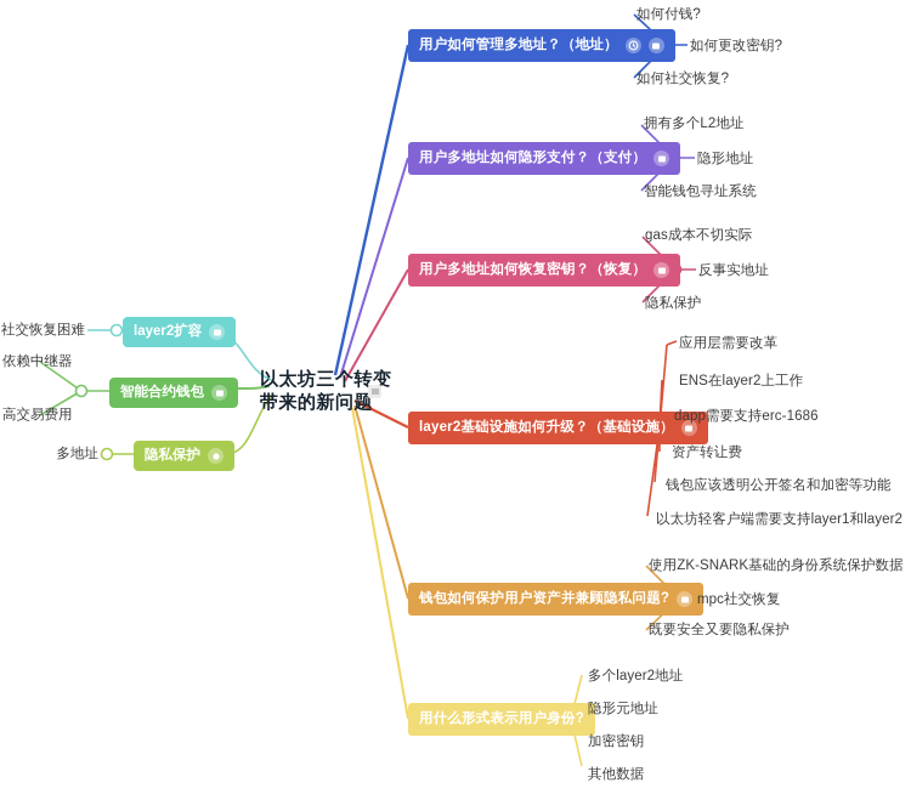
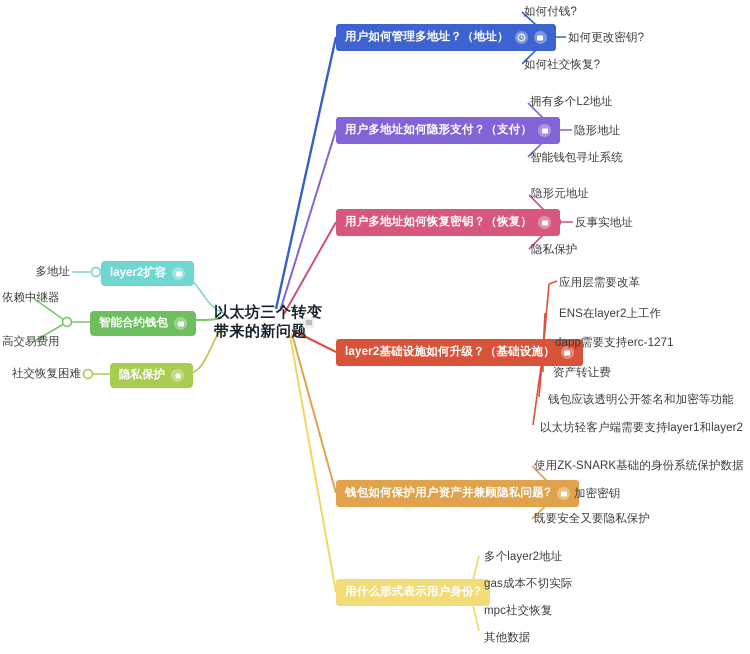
  以太坊三个转变
  带来的新问题
  layer2扩容
  智能合约钱包
  隐私保护
- 社交恢复困难
+ 多地址
  依赖中继器
  高交易费用
- 多地址
+ 社交恢复困难
  用户如何管理多地址？（地址）
  如何付钱?
  如何更改密钥?
  如何社交恢复?
  用户多地址如何隐形支付？（支付）
  拥有多个L2地址
  隐形地址
  智能钱包寻址系统
  用户多地址如何恢复密钥？（恢复）
- gas成本不切实际
+ 隐形元地址
  反事实地址
  隐私保护
  layer2基础设施如何升级？（基础设施）
  应用层需要改革
  ENS在layer2上工作
- dapp需要支持erc-1686
+ dapp需要支持erc-1271
  资产转让费
  钱包应该透明公开签名和加密等功能
  以太坊轻客户端需要支持layer1和layer2
  钱包如何保护用户资产并兼顾隐私问题?
  使用ZK-SNARK基础的身份系统保护数据
- mpc社交恢复
+ 加密密钥
  既要安全又要隐私保护
  用什么形式表示用户身份?
  多个layer2地址
- 隐形元地址
+ gas成本不切实际
- 加密密钥
+ mpc社交恢复
  其他数据
